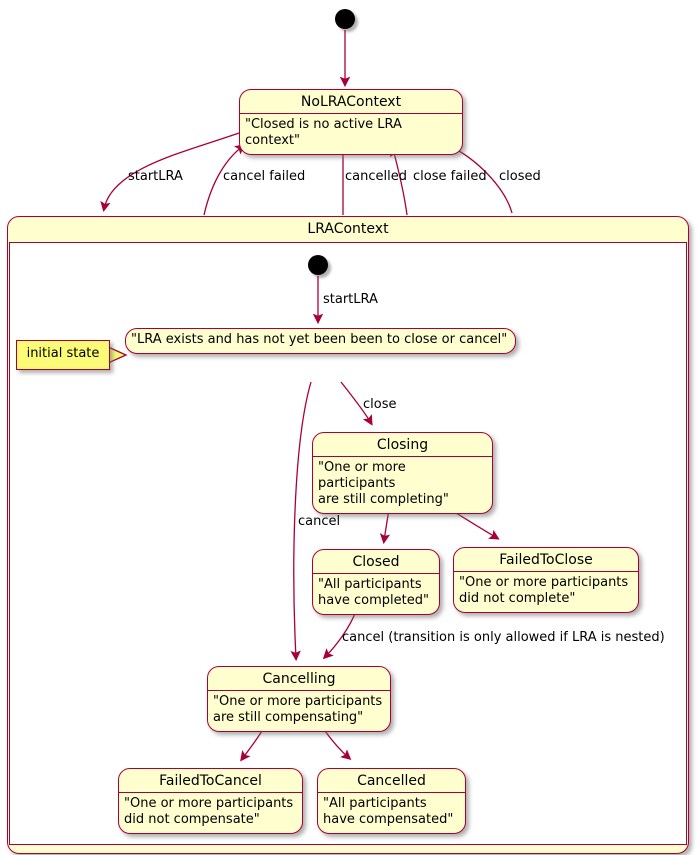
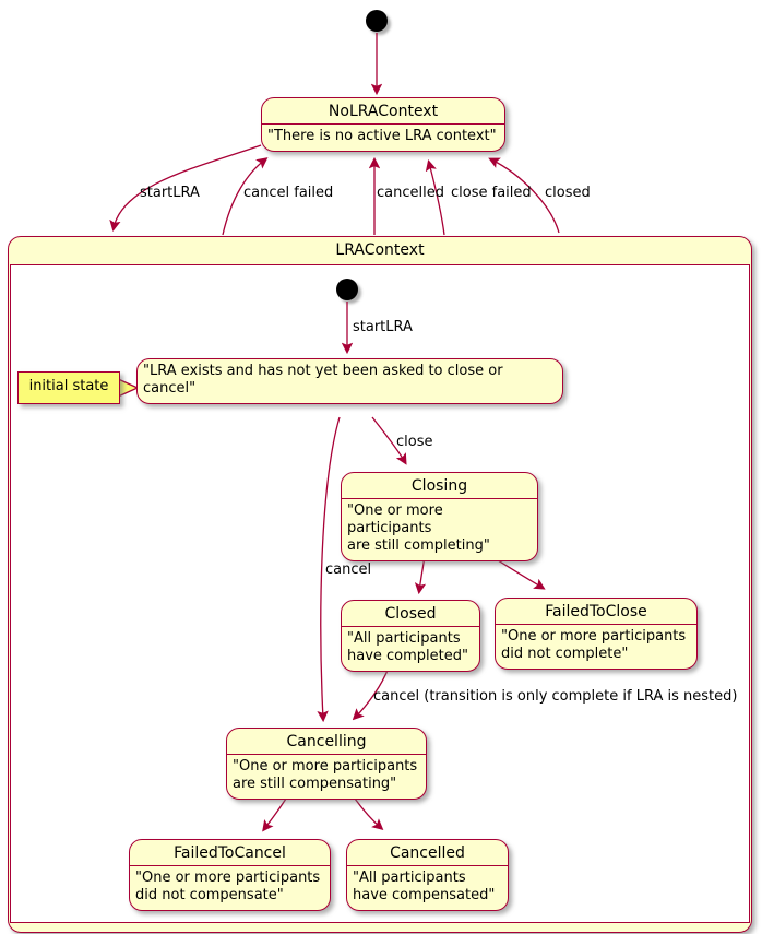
  LRAContext
  NoLRAContext
- "Closed is no active LRA context"
+ "There is no active LRA context"
- "LRA exists and has not yet been been to close or cancel"
+ "LRA exists and has not yet been asked to close or cancel"
  Closing
  "One or more participants
  are still completing"
  Closed
  "All participants
  have completed"
  FailedToClose
  "One or more participants
  did not complete"
  Cancelling
  "One or more participants
  are still compensating"
  FailedToCancel
  "One or more participants
  did not compensate"
  Cancelled
  "All participants
  have compensated"
  initial state
  startLRA
  cancel failed
  cancelled
  close failed
  closed
  startLRA
  close
  cancel
- cancel (transition is only allowed if LRA is nested)
+ cancel (transition is only complete if LRA is nested)
